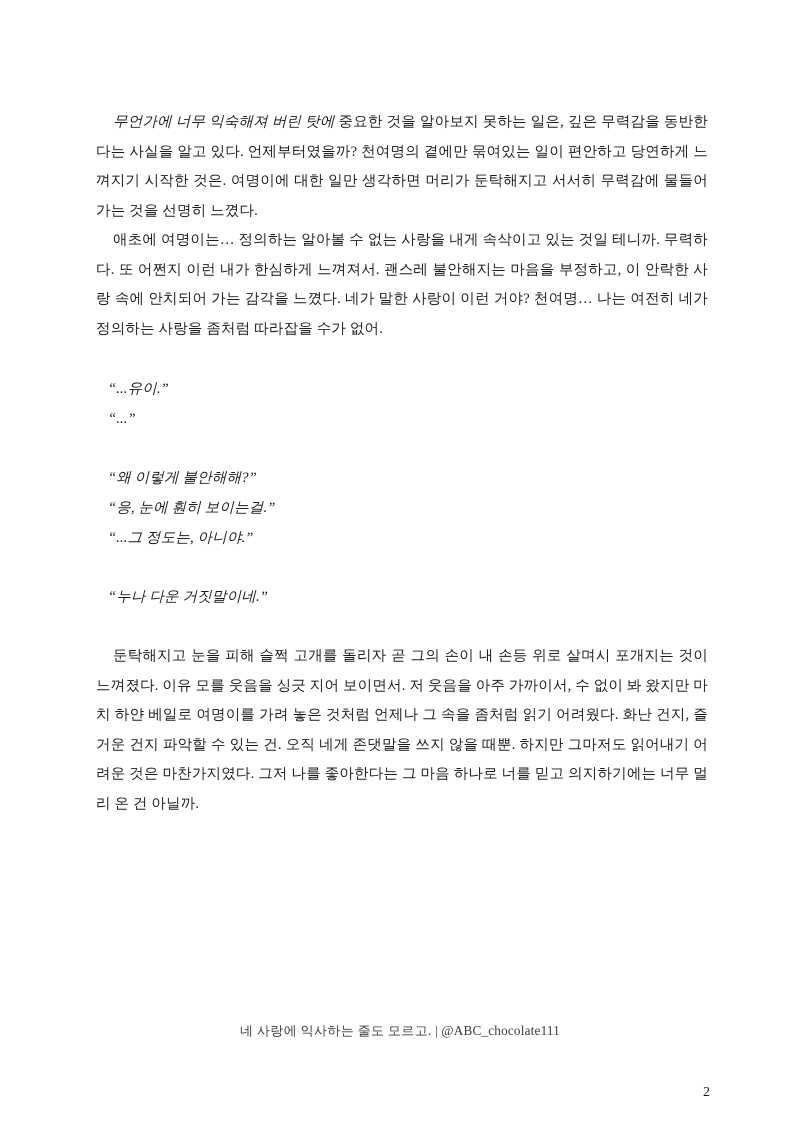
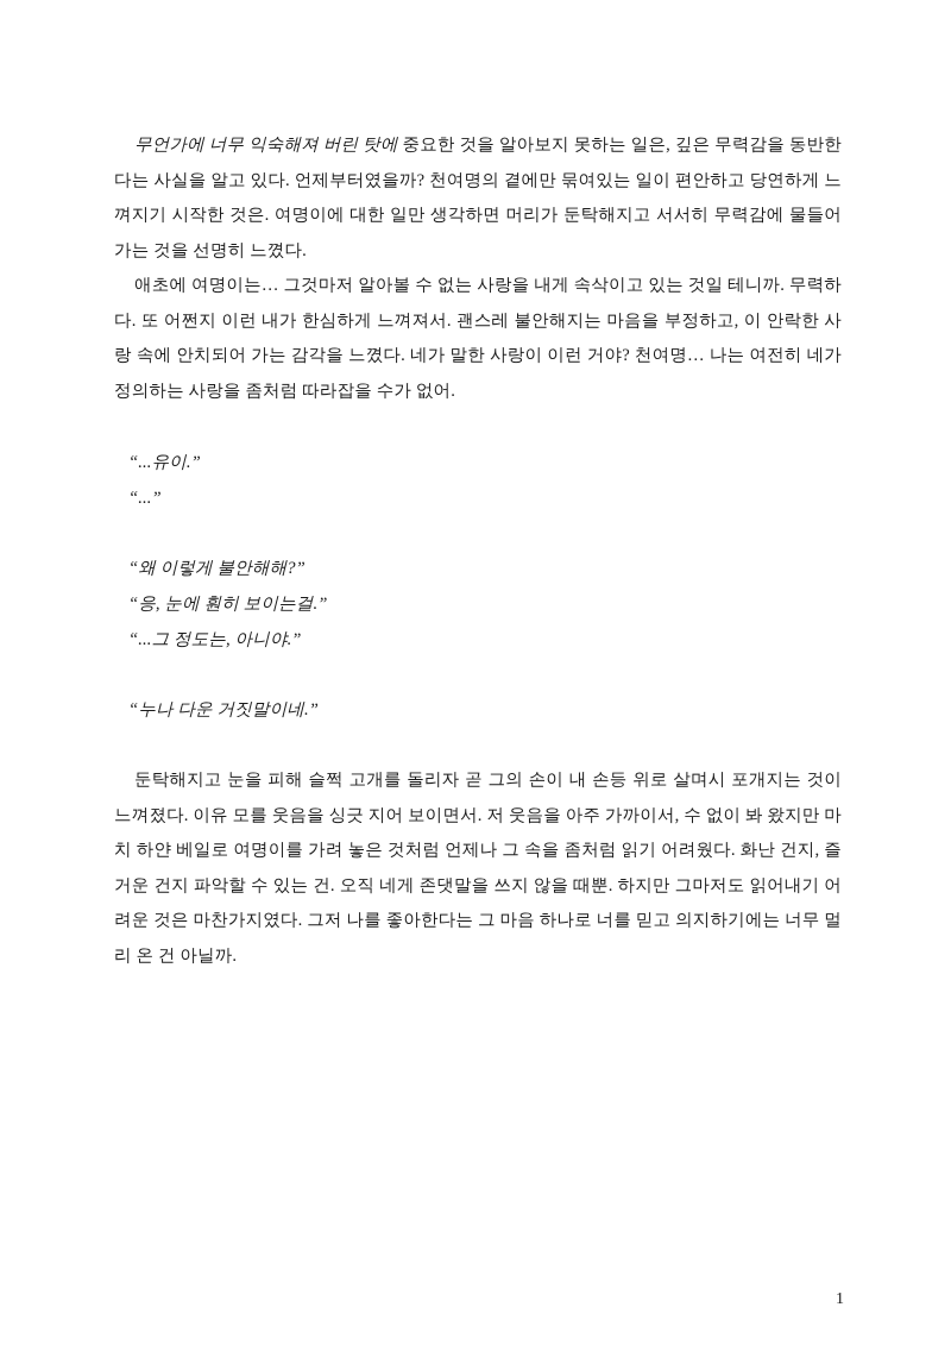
  무언가에 너무 익숙해져 버린 탓에 중요한 것을 알아보지 못하는 일은, 깊은 무력감을 동반한다는 사실을 알고 있다. 언제부터였을까? 천여명의 곁에만 묶여있는 일이 편안하고 당연하게 느껴지기 시작한 것은. 여명이에 대한 일만 생각하면 머리가 둔탁해지고 서서히 무력감에 물들어가는 것을 선명히 느꼈다.
- 애초에 여명이는… 정의하는 알아볼 수 없는 사랑을 내게 속삭이고 있는 것일 테니까. 무력하다. 또 어쩐지 이런 내가 한심하게 느껴져서. 괜스레 불안해지는 마음을 부정하고, 이 안락한 사랑 속에 안치되어 가는 감각을 느꼈다. 네가 말한 사랑이 이런 거야? 천여명… 나는 여전히 네가 정의하는 사랑을 좀처럼 따라잡을 수가 없어.
+ 애초에 여명이는… 그것마저 알아볼 수 없는 사랑을 내게 속삭이고 있는 것일 테니까. 무력하다. 또 어쩐지 이런 내가 한심하게 느껴져서. 괜스레 불안해지는 마음을 부정하고, 이 안락한 사랑 속에 안치되어 가는 감각을 느꼈다. 네가 말한 사랑이 이런 거야? 천여명… 나는 여전히 네가 정의하는 사랑을 좀처럼 따라잡을 수가 없어.
  “...유이.”
  “...”
  “왜 이렇게 불안해해?”
  “응, 눈에 훤히 보이는걸.”
  “...그 정도는, 아니야.”
  “누나 다운 거짓말이네.”
  둔탁해지고 눈을 피해 슬쩍 고개를 돌리자 곧 그의 손이 내 손등 위로 살며시 포개지는 것이 느껴졌다. 이유 모를 웃음을 싱긋 지어 보이면서. 저 웃음을 아주 가까이서, 수 없이 봐 왔지만 마치 하얀 베일로 여명이를 가려 놓은 것처럼 언제나 그 속을 좀처럼 읽기 어려웠다. 화난 건지, 즐거운 건지 파악할 수 있는 건. 오직 네게 존댓말을 쓰지 않을 때뿐. 하지만 그마저도 읽어내기 어려운 것은 마찬가지였다. 그저 나를 좋아한다는 그 마음 하나로 너를 믿고 의지하기에는 너무 멀리 온 건 아닐까.
- 네 사랑에 익사하는 줄도 모르고. | @ABC_chocolate111
- 2
+ 1
